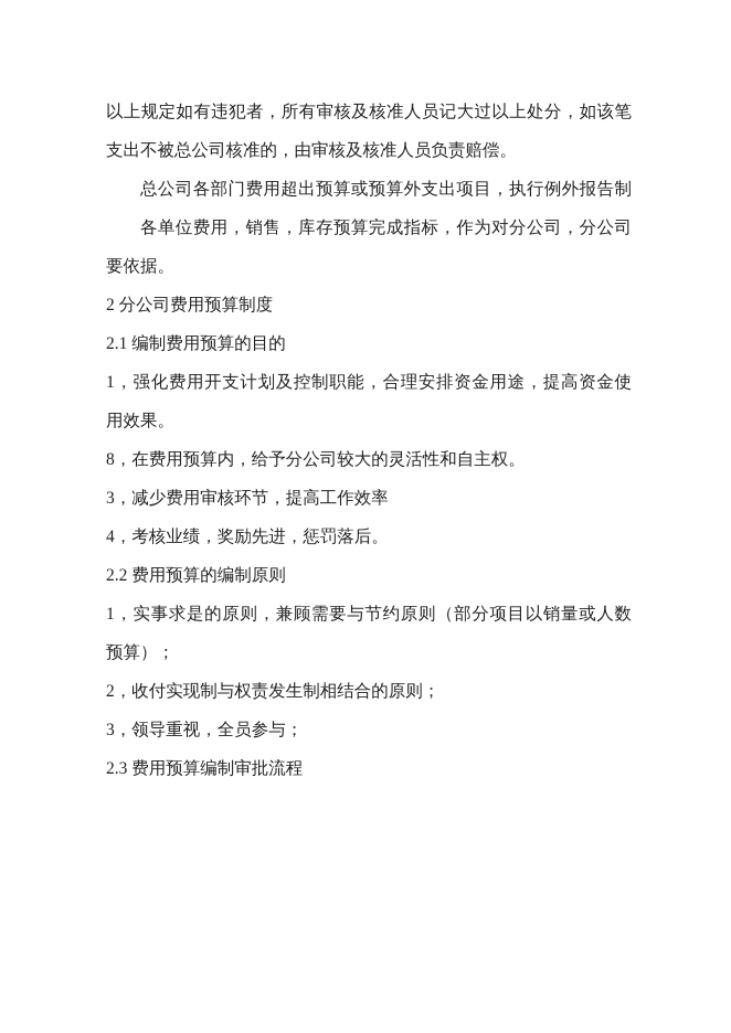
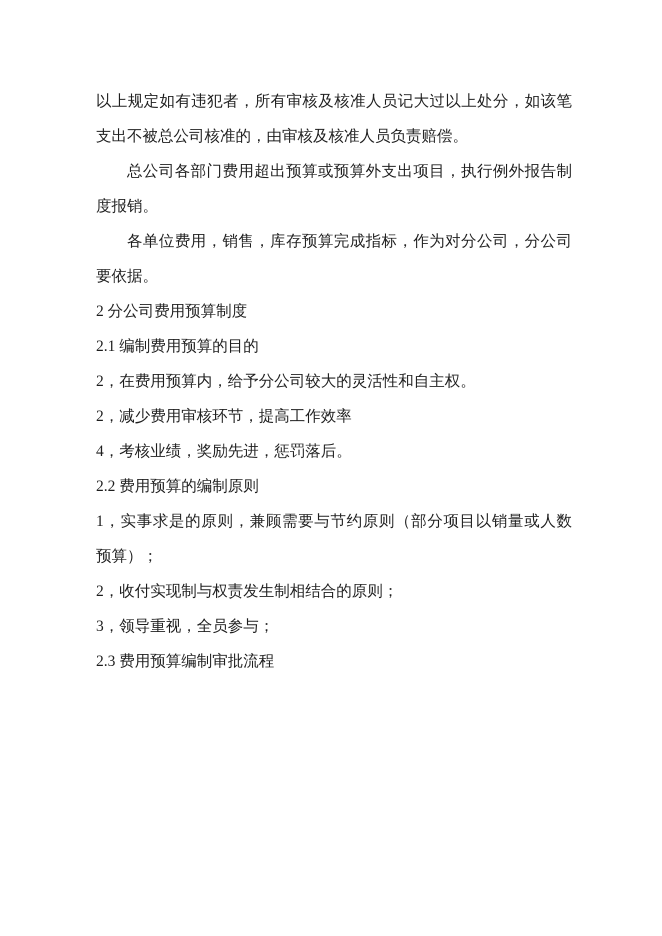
  以上规定如有违犯者，所有审核及核准人员记大过以上处分，如该笔
  支出不被总公司核准的，由审核及核准人员负责赔偿。
  总公司各部门费用超出预算或预算外支出项目，执行例外报告制
+ 度报销。
  各单位费用，销售，库存预算完成指标，作为对分公司，分公司
  要依据。
  2 分公司费用预算制度
  2.1 编制费用预算的目的
- 1，强化费用开支计划及控制职能，合理安排资金用途，提高资金使
- 用效果。
- 8，在费用预算内，给予分公司较大的灵活性和自主权。
+ 2，在费用预算内，给予分公司较大的灵活性和自主权。
- 3，减少费用审核环节，提高工作效率
+ 2，减少费用审核环节，提高工作效率
  4，考核业绩，奖励先进，惩罚落后。
  2.2 费用预算的编制原则
  1，实事求是的原则，兼顾需要与节约原则（部分项目以销量或人数
  预算）；
  2，收付实现制与权责发生制相结合的原则；
  3，领导重视，全员参与；
  2.3 费用预算编制审批流程
